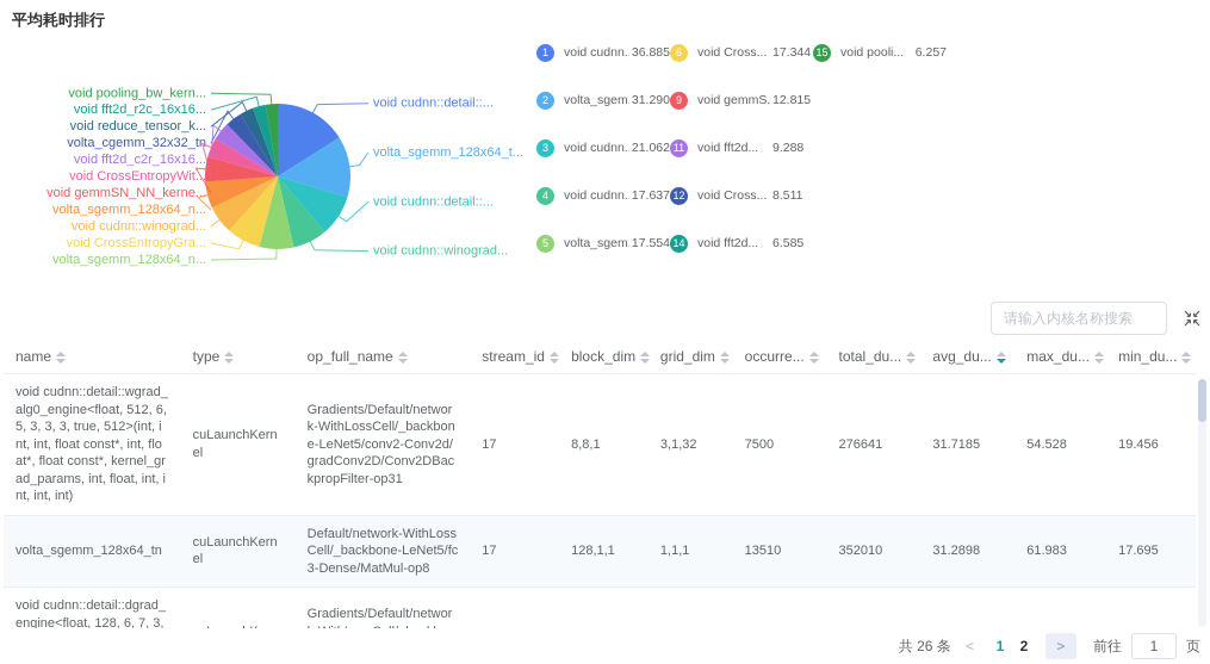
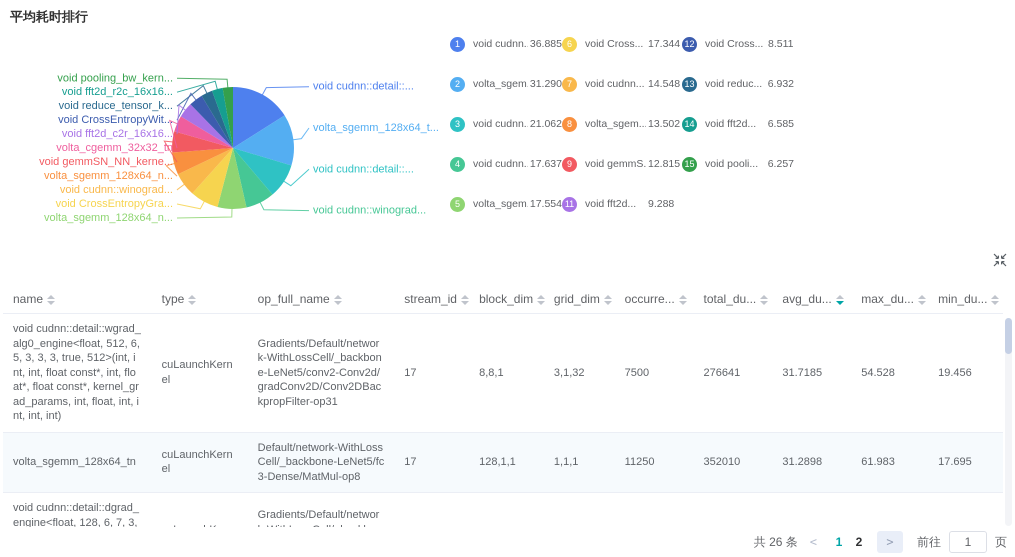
  平均耗时排行
  void pooling_bw_kern...
  void fft2d_r2c_16x16...
  void reduce_tensor_k...
- volta_cgemm_32x32_tn
+ void CrossEntropyWit...
  void fft2d_c2r_16x16...
- void CrossEntropyWit...
+ volta_cgemm_32x32_tn
  void gemmSN_NN_kerne...
  volta_sgemm_128x64_n...
  void cudnn::winograd...
  void CrossEntropyGra...
  volta_sgemm_128x64_n...
  void cudnn::detail::...
  volta_sgemm_128x64_t...
  void cudnn::detail::...
  void cudnn::winograd...
  1
  void cudnn.
  36.885
  2
  volta_sgem
  31.290
  3
  void cudnn.
  21.062
  4
  void cudnn.
  17.637
  5
  volta_sgem
  17.554
  6
  void Cross...
  17.344
+ 7
+ void cudnn...
+ 14.548
+ 8
+ volta_sgem...
+ 13.502
  9
  void gemmS.
  12.815
  11
  void fft2d...
  9.288
  12
  void Cross...
  8.511
+ 13
+ void reduc...
+ 6.932
  14
  void fft2d...
  6.585
  15
  void pooli...
  6.257
- 请输入内核名称搜索
  name	type	op_full_name	stream_id	block_dim	grid_dim	occurre...	total_du...	avg_du...	max_du...	min_du...
  void cudnn::detail::wgrad_alg0_engine<float, 512, 6, 5, 3, 3, 3, true, 512>(int, int, int, float const*, int, float*, float const*, kernel_grad_params, int, float, int, int, int, int)	cuLaunchKernel	Gradients/Default/network-WithLossCell/_backbone-LeNet5/conv2-Conv2d/gradConv2D/Conv2DBackpropFilter-op31	17	8,8,1	3,1,32	7500	276641	31.7185	54.528	19.456
- volta_sgemm_128x64_tn	cuLaunchKernel	Default/network-WithLossCell/_backbone-LeNet5/fc3-Dense/MatMul-op8	17	128,1,1	1,1,1	13510	352010	31.2898	61.983	17.695
+ volta_sgemm_128x64_tn	cuLaunchKernel	Default/network-WithLossCell/_backbone-LeNet5/fc3-Dense/MatMul-op8	17	128,1,1	1,1,1	11250	352010	31.2898	61.983	17.695
  共 26 条
  <
  1
  2
  >
  前往
  1
  页
